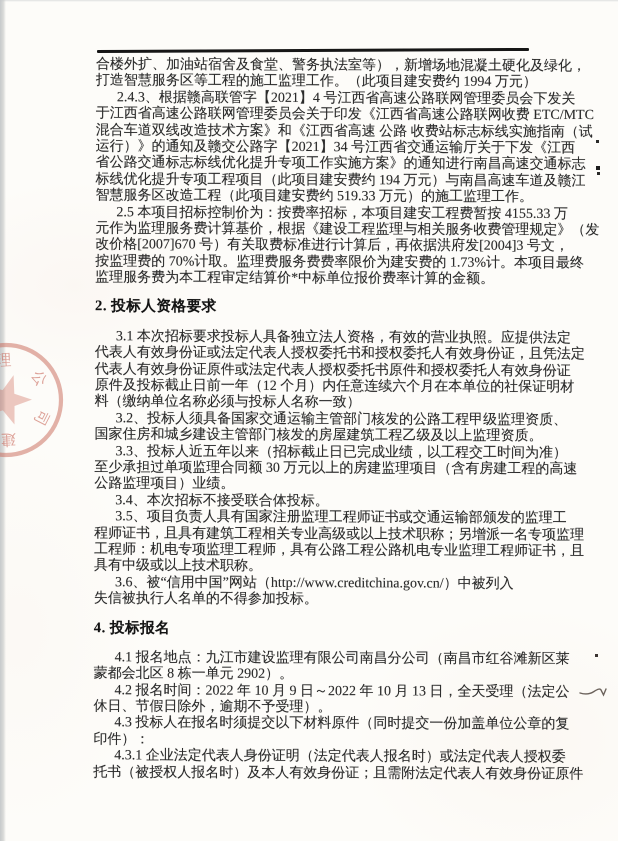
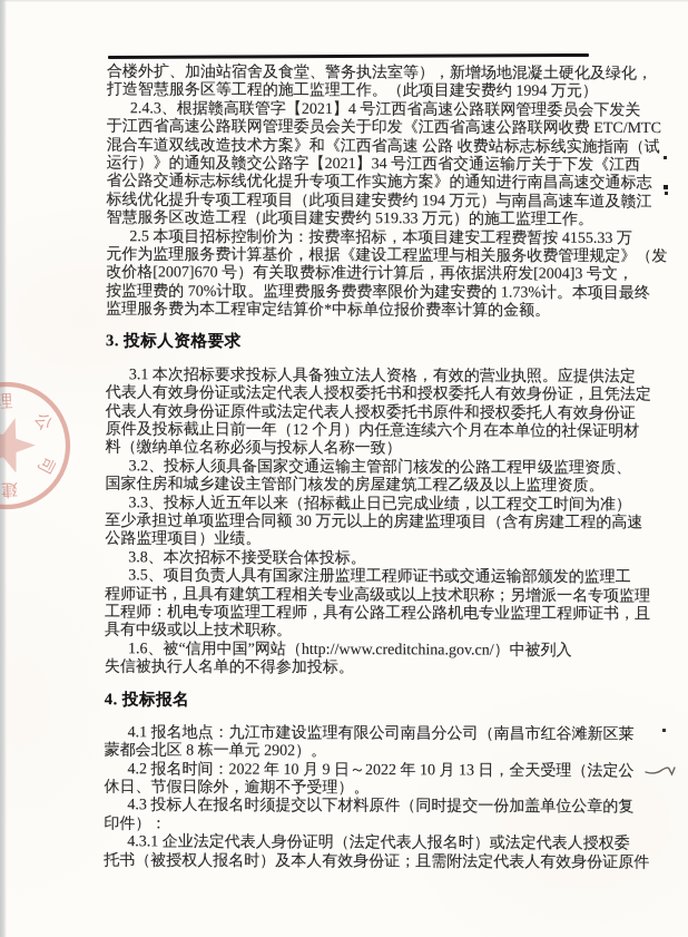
  合楼外扩、加油站宿舍及食堂、警务执法室等），新增场地混凝土硬化
  打造智慧服务区等工程的施工监理工作。（此项目建安费约 1994 万元
  2.4.3、根据赣高联管字【2021】4 号江西省高速公路联网管理委员会下
  于江西省高速公路联网管理委员会关于印发《江西省高速公路联网收费
  混合车道双线改造技术方案》和《江西省高速 公路 收费站标志标线实
  运行）》的通知及赣交公路字【2021】34 号江西省交通运输厅关于下发
  省公路交通标志标线优化提升专项工作实施方案》的通知进行南昌高速
  标线优化提升专项工程项目（此项目建安费约 194 万元）与南昌高速车
  智慧服务区改造工程（此项目建安费约 519.33 万元）的施工监理工作。
  2.5 本项目招标控制价为：按费率招标，本项目建安工程费暂按 4155.33
  元作为监理服务费计算基价，根据《建设工程监理与相关服务收费管理
  改价格[2007]670 号）有关取费标准进行计算后，再依据洪府发[2004]3
  按监理费的 70%计取。监理费服务费费率限价为建安费的 1.73%计。本
  监理服务费为本工程审定结算价*中标单位报价费率计算的金额。
- 2. 投标人资格要求
+ 3. 投标人资格要求
  3.1 本次招标要求投标人具备独立法人资格，有效的营业执照。应提供
  代表人有效身份证或法定代表人授权委托书和授权委托人有效身份证，
  代表人有效身份证原件或法定代表人授权委托书原件和授权委托人有效
  原件及投标截止日前一年（12 个月）内任意连续六个月在本单位的社保
  料（缴纳单位名称必须与投标人名称一致）
  3.2、投标人须具备国家交通运输主管部门核发的公路工程甲级监理资质
  国家住房和城乡建设主管部门核发的房屋建筑工程乙级及以上监理资质
  3.3、投标人近五年以来（招标截止日已完成业绩，以工程交工时间为准
  至少承担过单项监理合同额 30 万元以上的房建监理项目（含有房建工
  公路监理项目）业绩。
- 3.4、本次招标不接受联合体投标。
+ 3.8、本次招标不接受联合体投标。
  3.5、项目负责人具有国家注册监理工程师证书或交通运输部颁发的监理
  程师证书，且具有建筑工程相关专业高级或以上技术职称；另增派一名
  工程师：机电专项监理工程师，具有公路工程公路机电专业监理工程师
  具有中级或以上技术职称。
- 3.6、被“信用中国”网站（http://www.creditchina.gov.cn/）中被列入
+ 1.6、被“信用中国”网站（http://www.creditchina.gov.cn/）中被列入
  失信被执行人名单的不得参加投标。
  4. 投标报名
  4.1 报名地点：九江市建设监理有限公司南昌分公司（南昌市红谷滩新
  蒙都会北区 8 栋一单元 2902）。
  4.2 报名时间：2022 年 10 月 9 日～2022 年 10 月 13 日，全天受理（法
  休日、节假日除外，逾期不予受理）。
  4.3 投标人在报名时须提交以下材料原件（同时提交一份加盖单位公章
  印件）：
  4.3.1 企业法定代表人身份证明（法定代表人报名时）或法定代表人授权
  托书（被授权人报名时）及本人有效身份证；且需附法定代表人有效身
